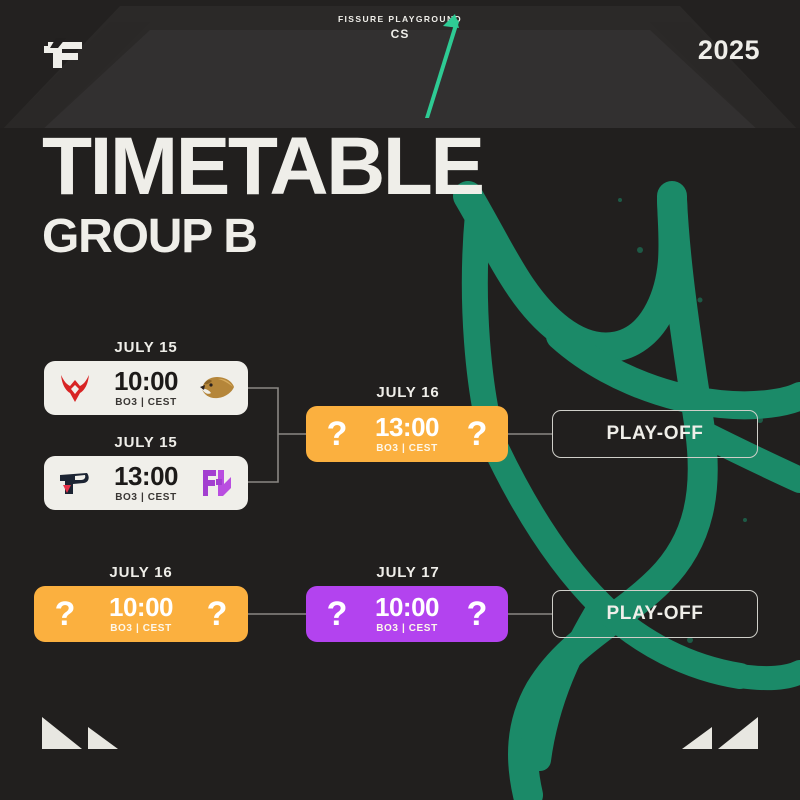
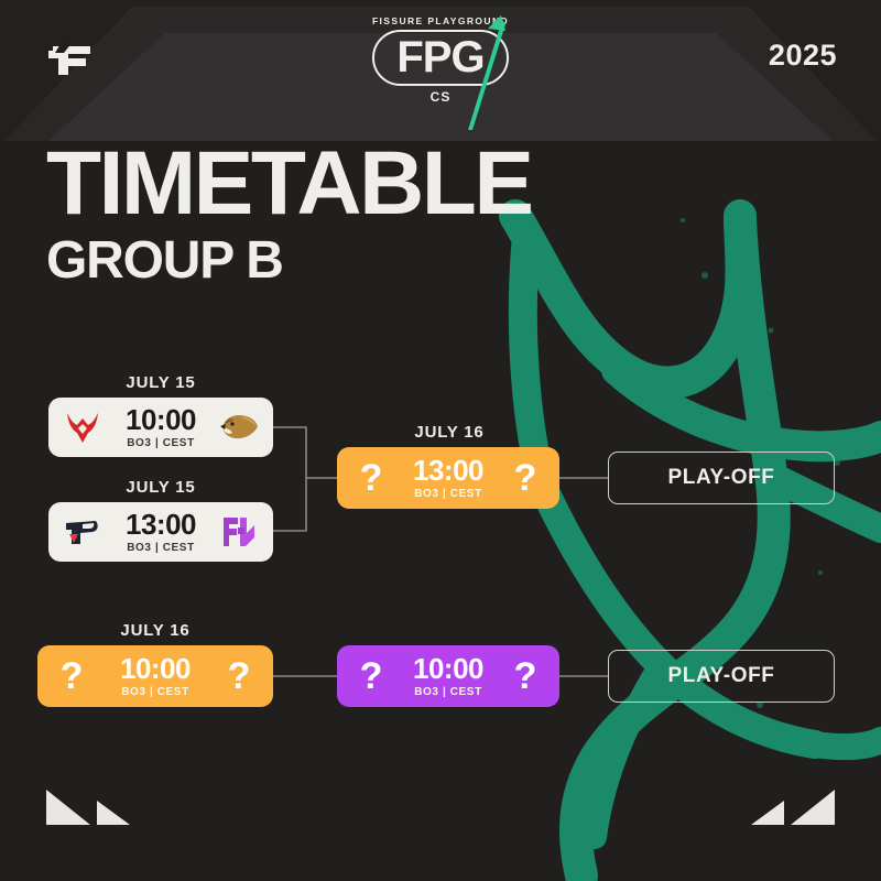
  FISSURE PLAYGROUD
+ FPG
  CS
  2025
  TIMETABLE
  GROUP B
  JULY 15
  JULY 15
  JULY 16
  JULY 16
- JULY 17
  10:00
  BO3 | CEST
  13:00
  BO3 | CEST
  ?
  13:00
  BO3 | CEST
  ?
  ?
  10:00
  BO3 | CEST
  ?
  ?
  10:00
  BO3 | CEST
  ?
  PLAY-OFF
  PLAY-OFF
